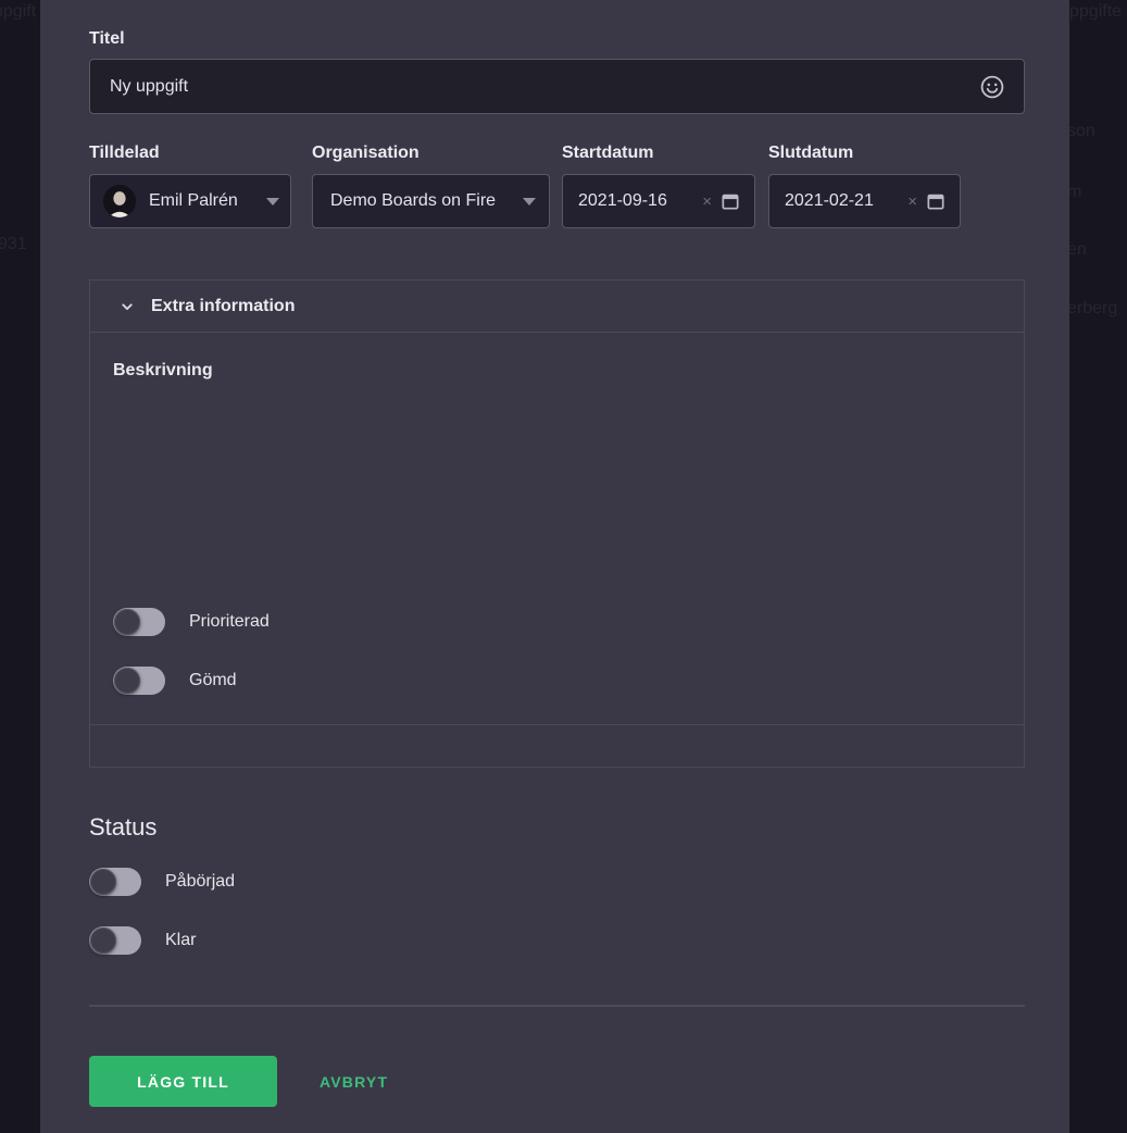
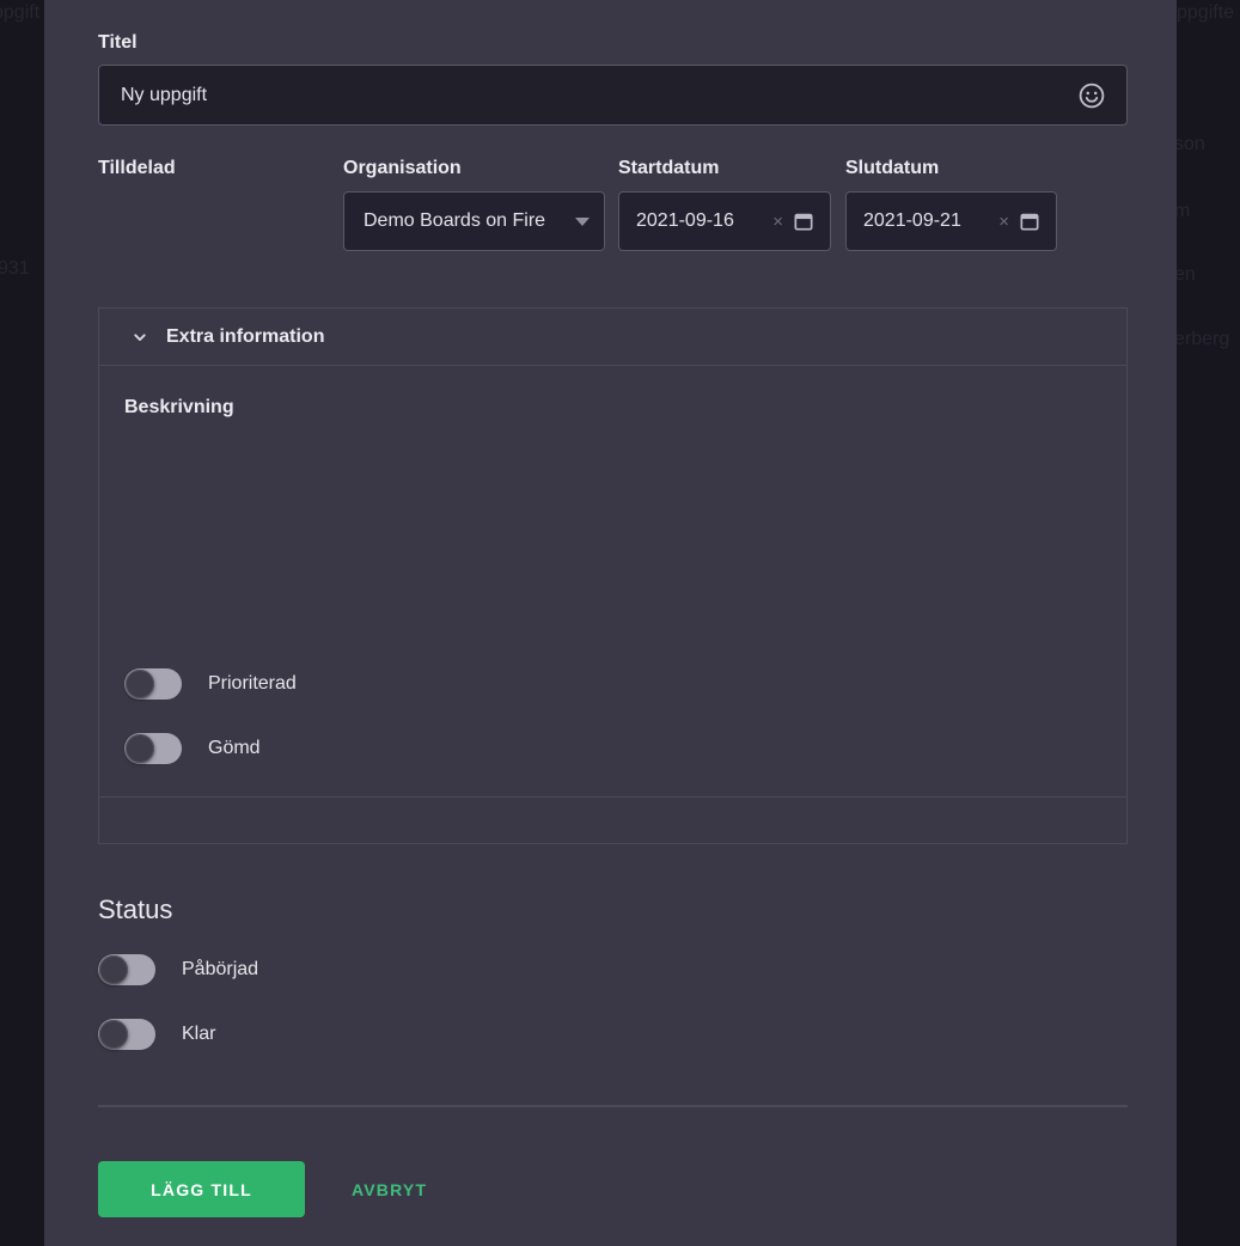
  son
  m
  en
  erberg
  Titel
  Ny uppgift
  Tilldelad
  Organisation
  Startdatum
  Slutdatum
- Emil Palrén
  Demo Boards on Fire
  2021-09-16
  ×
- 2021-02-21
+ 2021-09-21
  ×
  Extra information
  Beskrivning
  Prioriterad
  Gömd
  Status
  Påbörjad
  Klar
  LÄGG TILL
  AVBRYT
